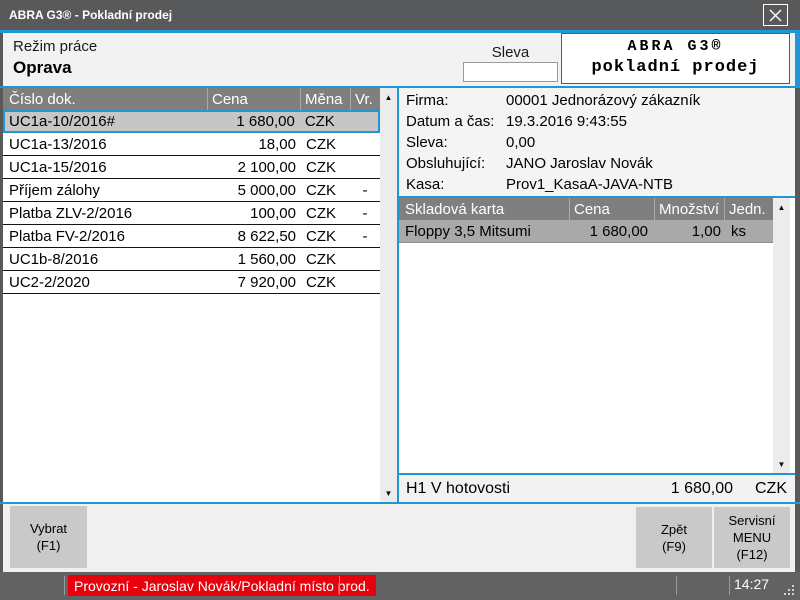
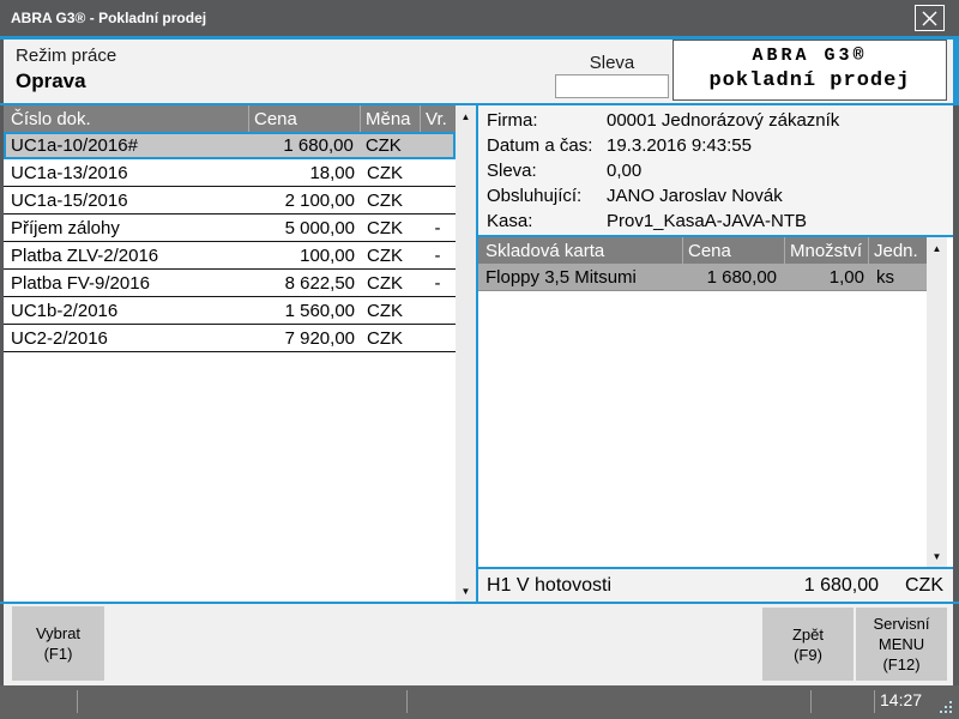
  ABRA G3® - Pokladní prodej
  Režim práce
  Oprava
  Sleva
  ABRA G3®
  pokladní prodej
  Číslo dok.
  Cena
  Měna
  Vr.
  UC1a-10/2016#
  1 680,00
  CZK
  UC1a-13/2016
  18,00
  CZK
  UC1a-15/2016
  2 100,00
  CZK
  Příjem zálohy
  5 000,00
  CZK
  -
  Platba ZLV-2/2016
  100,00
  CZK
  -
- Platba FV-2/2016
+ Platba FV-9/2016
  8 622,50
  CZK
  -
- UC1b-8/2016
+ UC1b-2/2016
  1 560,00
  CZK
- UC2-2/2020
+ UC2-2/2016
  7 920,00
  CZK
  ▲
  ▼
  Firma:
  00001 Jednorázový zákazník
  Datum a čas:
  19.3.2016 9:43:55
  Sleva:
  0,00
  Obsluhující:
  JANO Jaroslav Novák
  Kasa:
  Prov1_KasaA-JAVA-NTB
  Skladová karta
  Cena
  Množství
  Jedn.
  Floppy 3,5 Mitsumi
  1 680,00
  1,00
  ks
  ▲
  ▼
  H1 V hotovosti
  1 680,00
  CZK
  Vybrat
  (F1)
  Zpět
  (F9)
  Servisní
  MENU
  (F12)
- Provozní - Jaroslav Novák/Pokladní místo prod.
  14:27
